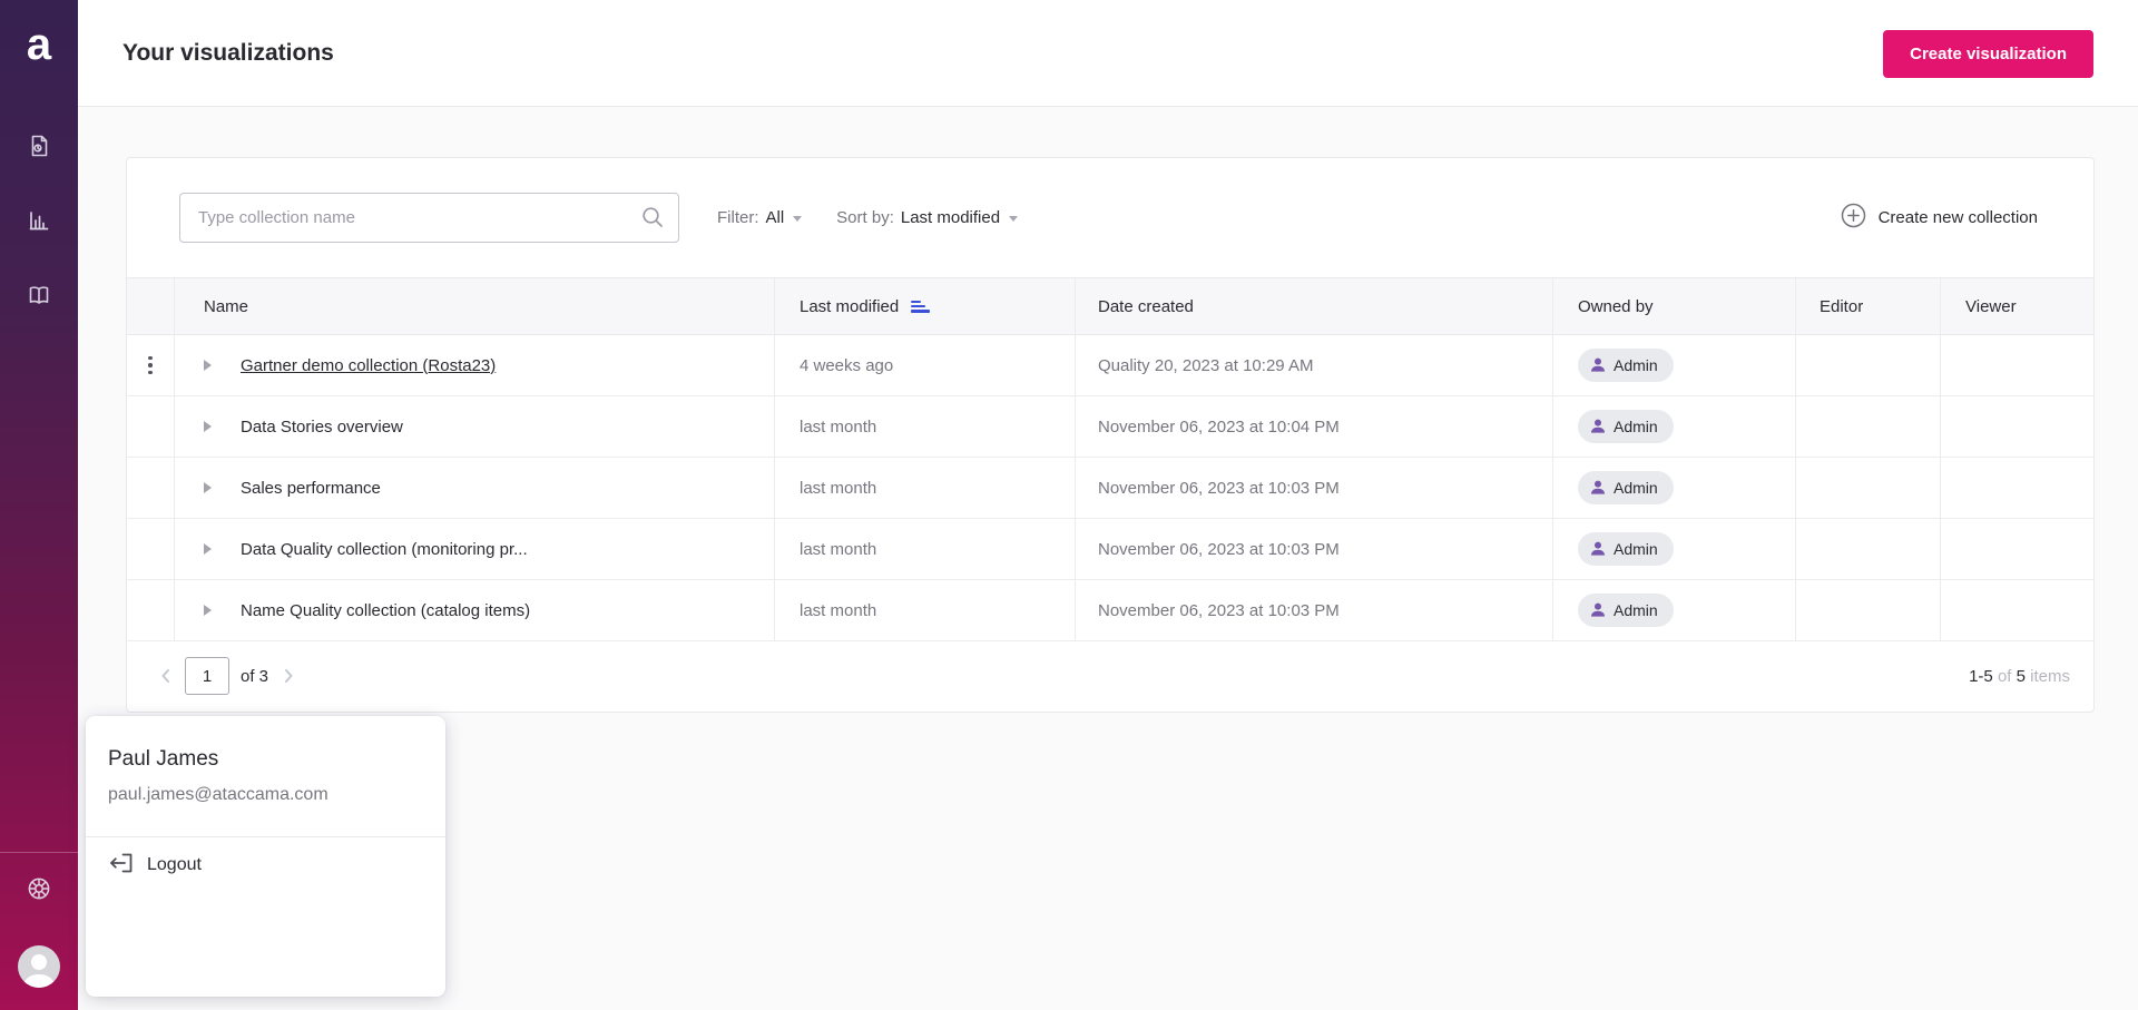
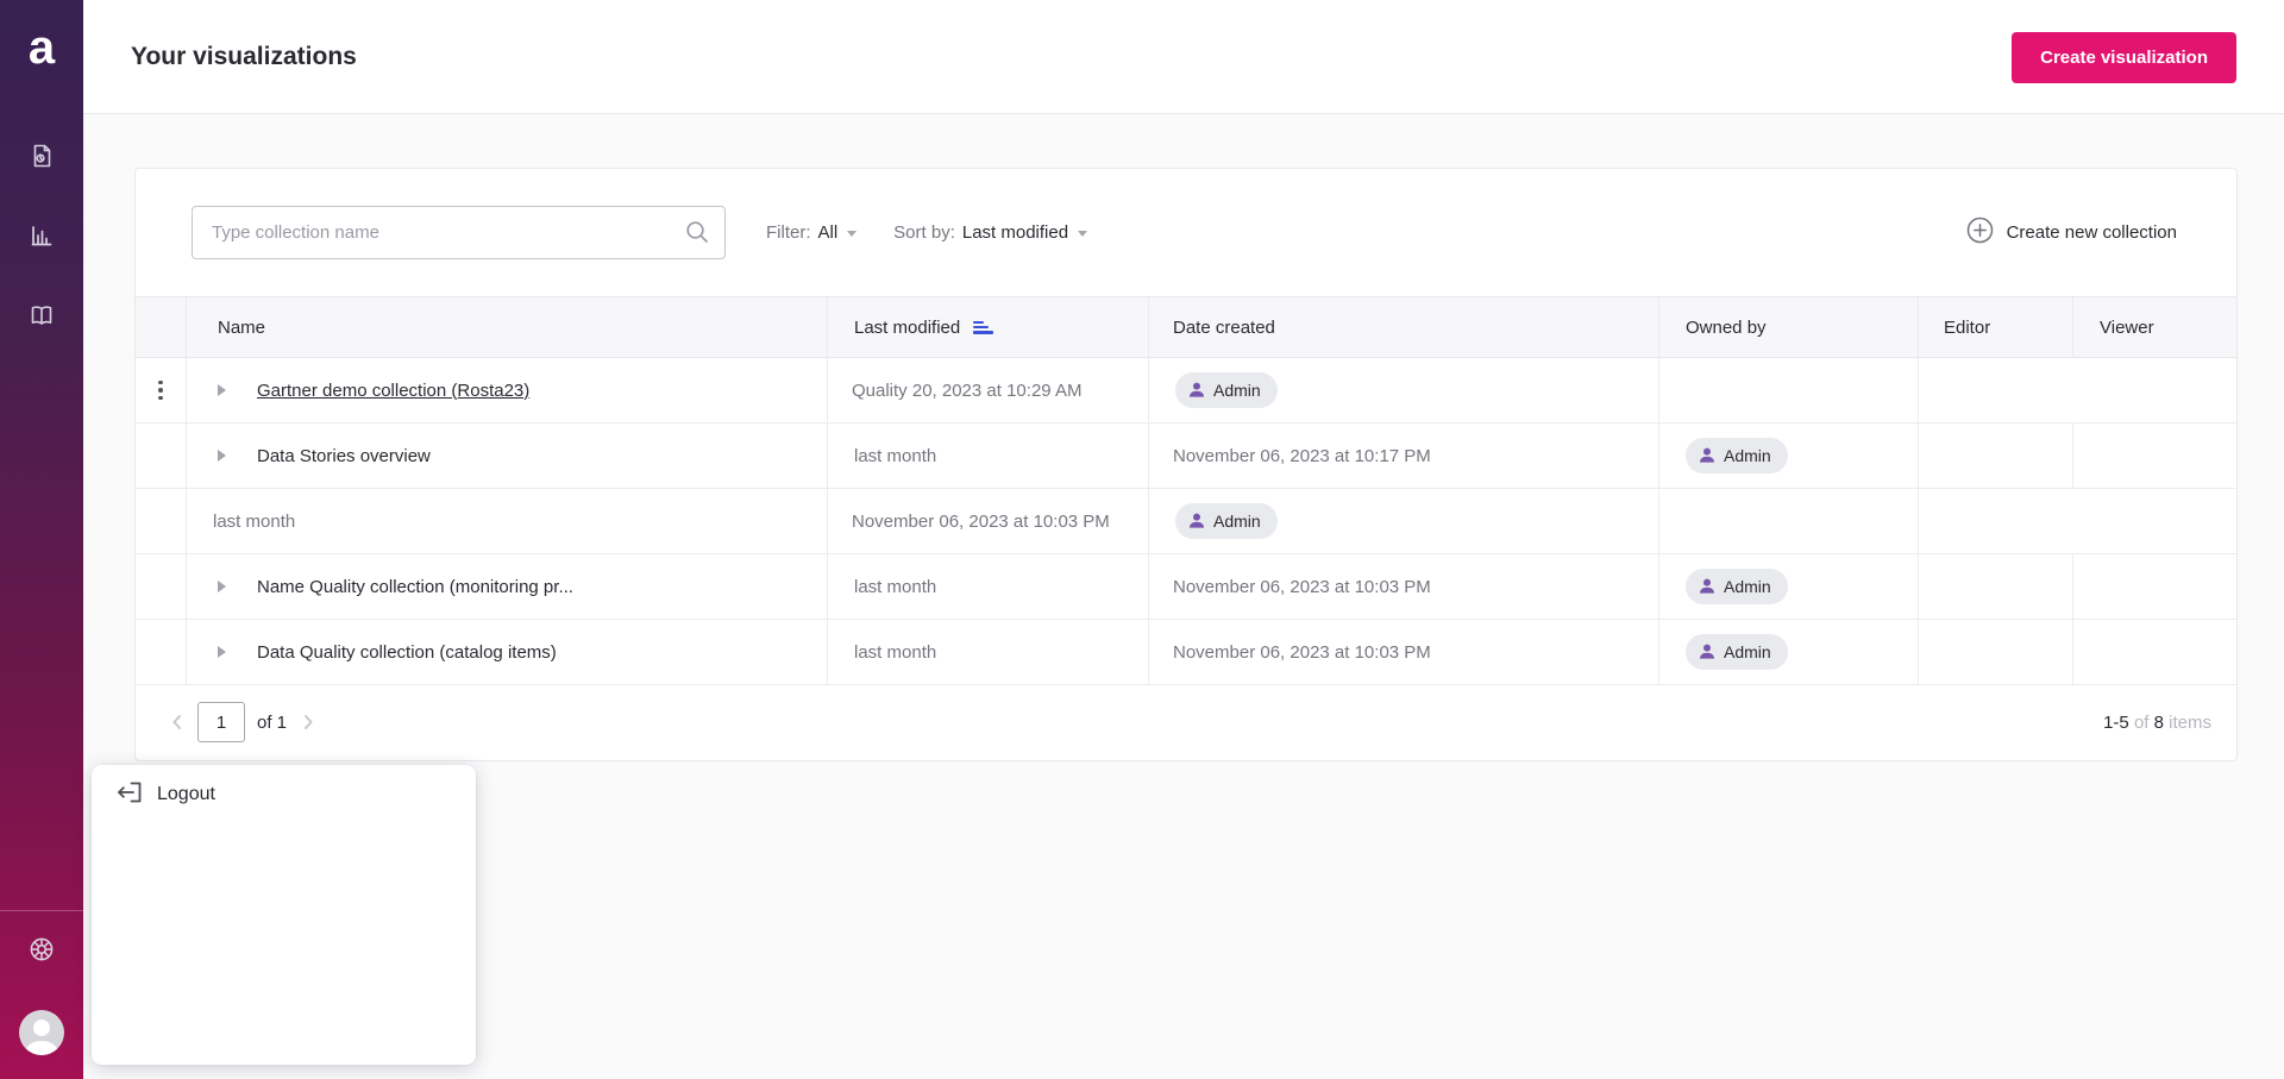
  a
  Your visualizations
  Create visualization
  Type collection name
  Filter:
  All
  Sort by:
  Last modified
  Create new collection
  Name
  Last modified
  Date created
  Owned by
  Editor
  Viewer
  Gartner demo collection (Rosta23)
- 4 weeks ago
  Quality 20, 2023 at 10:29 AM
  Admin
  Data Stories overview
  last month
- November 06, 2023 at 10:04 PM
+ November 06, 2023 at 10:17 PM
  Admin
- Sales performance
  last month
  November 06, 2023 at 10:03 PM
  Admin
- Data Quality collection (monitoring pr...
+ Name Quality collection (monitoring pr...
  last month
  November 06, 2023 at 10:03 PM
  Admin
- Name Quality collection (catalog items)
+ Data Quality collection (catalog items)
  last month
  November 06, 2023 at 10:03 PM
  Admin
  1
- of 3
+ of 1
- 1-5 of 5 items
+ 1-5 of 8 items
- Paul James
- paul.james@ataccama.com
  Logout
